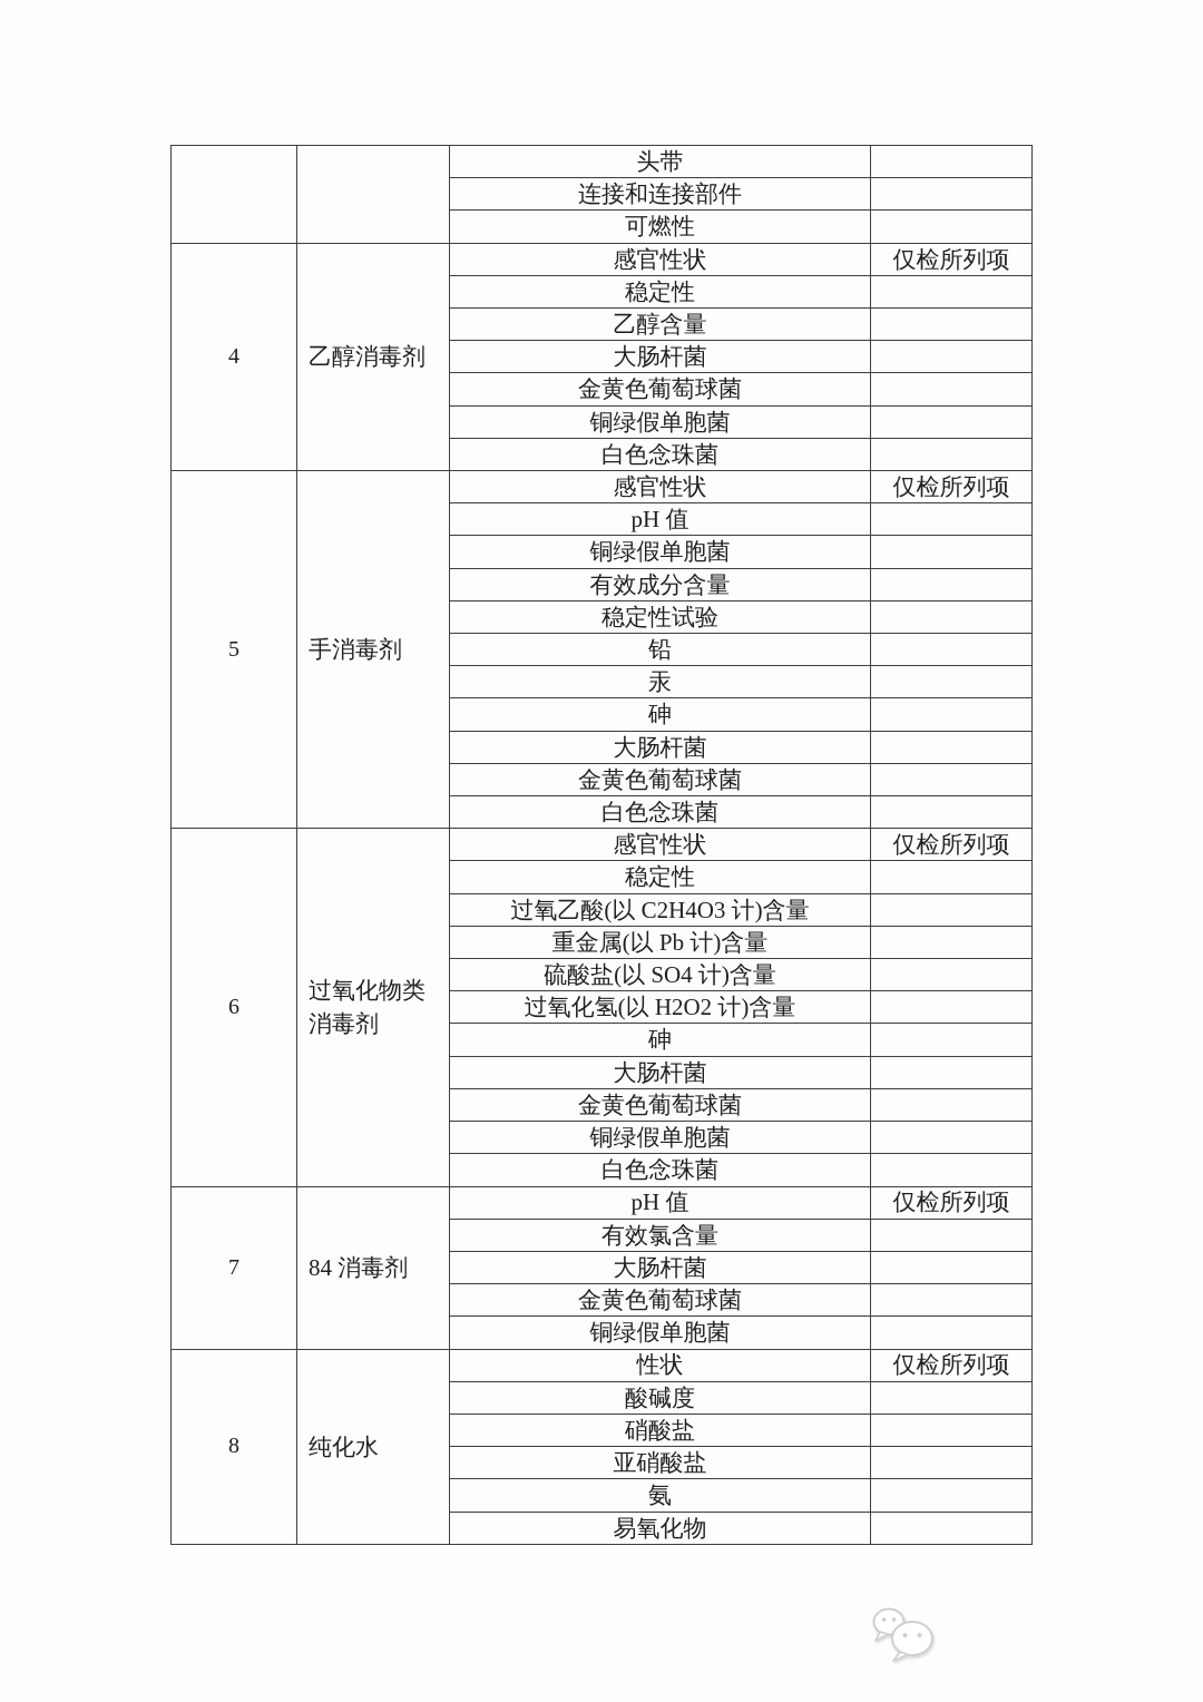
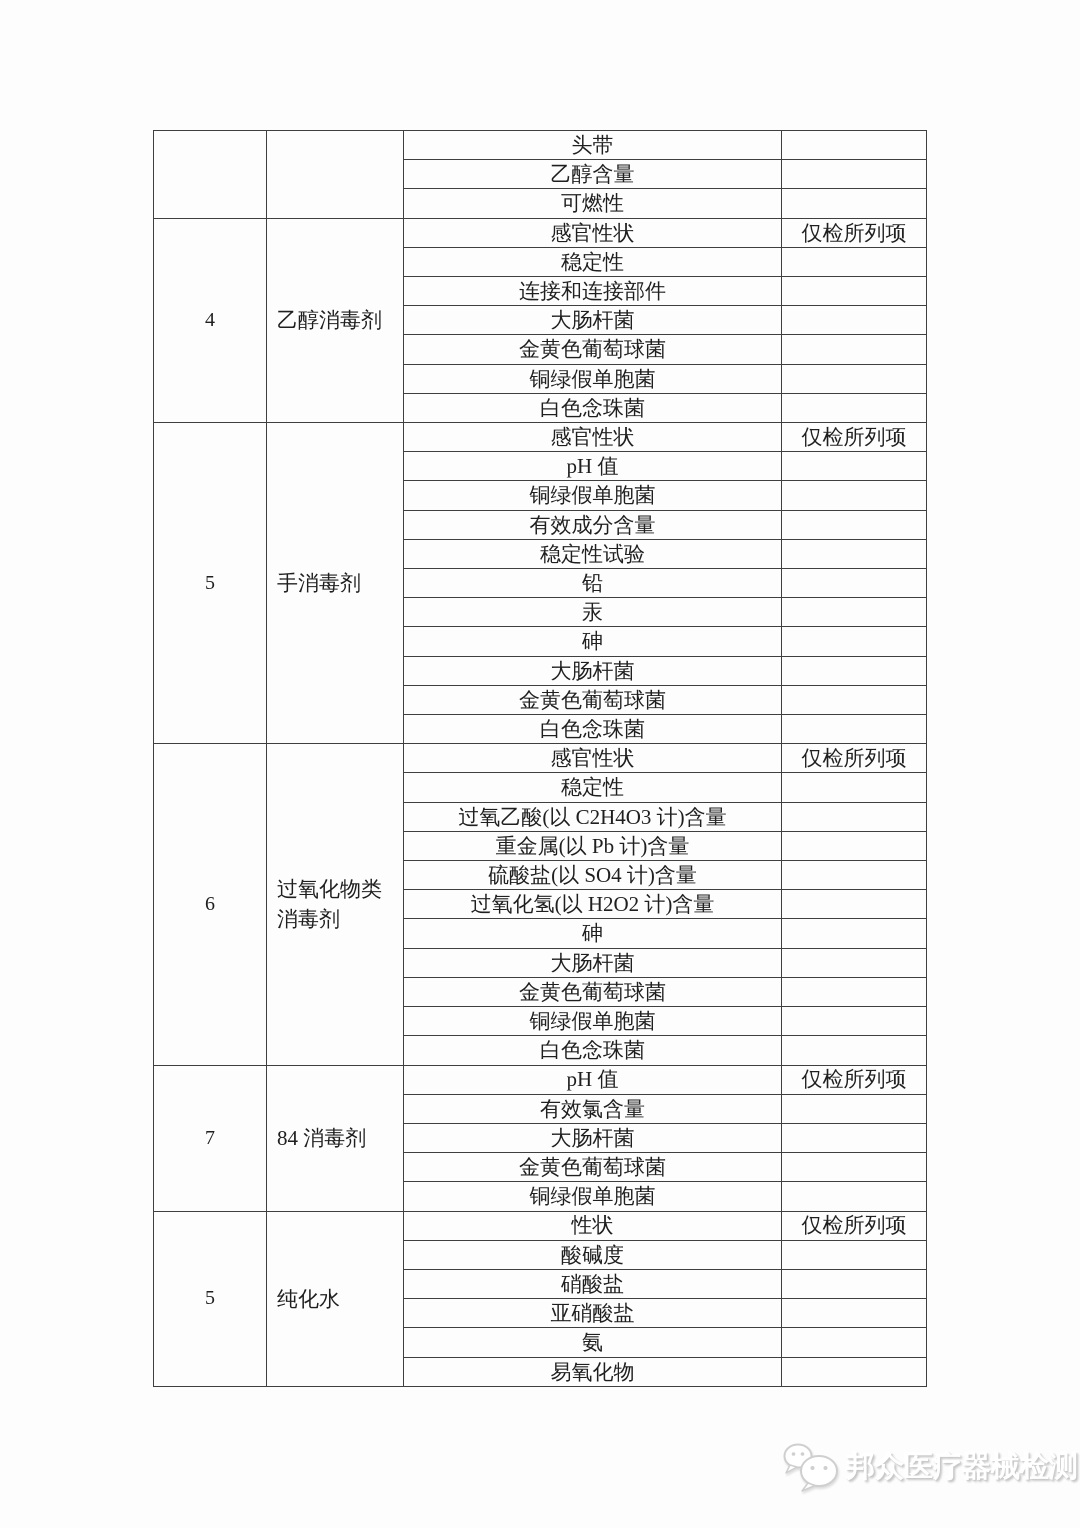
  		头带
- 连接和连接部件
+ 乙醇含量
  可燃性
  4	乙醇消毒剂	感官性状	仅检所列项
  稳定性
- 乙醇含量
+ 连接和连接部件
  大肠杆菌
  金黄色葡萄球菌
  铜绿假单胞菌
  白色念珠菌
  5	手消毒剂	感官性状	仅检所列项
  pH 值
  铜绿假单胞菌
  有效成分含量
  稳定性试验
  铅
  汞
  砷
  大肠杆菌
  金黄色葡萄球菌
  白色念珠菌
  6	过氧化物类消毒剂	感官性状	仅检所列项
  稳定性
  过氧乙酸(以 C2H4O3 计)含量
  重金属(以 Pb 计)含量
  硫酸盐(以 SO4 计)含量
  过氧化氢(以 H2O2 计)含量
  砷
  大肠杆菌
  金黄色葡萄球菌
  铜绿假单胞菌
  白色念珠菌
  7	84 消毒剂	pH 值	仅检所列项
  有效氯含量
  大肠杆菌
  金黄色葡萄球菌
  铜绿假单胞菌
- 8	纯化水	性状	仅检所列项
+ 5	纯化水	性状	仅检所列项
  酸碱度
  硝酸盐
  亚硝酸盐
  氨
  易氧化物
+ 邦众医疗器械检测
